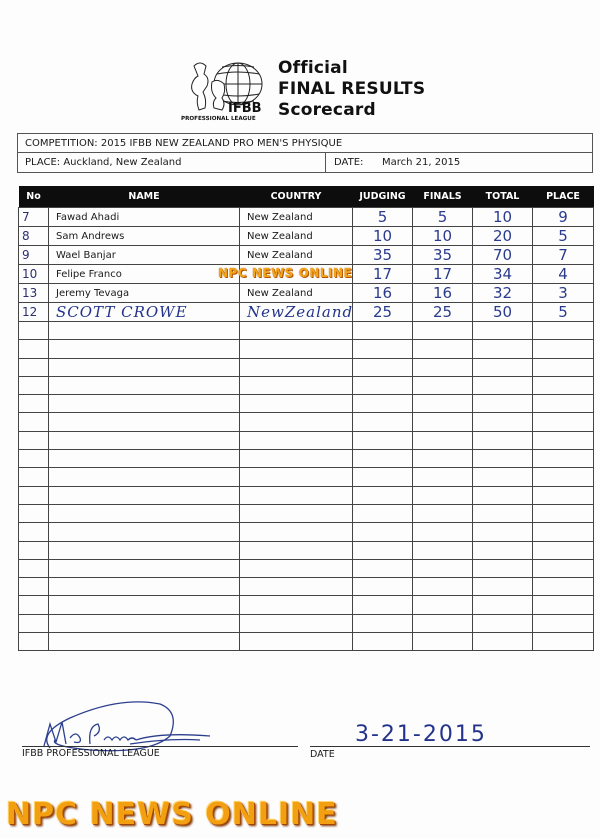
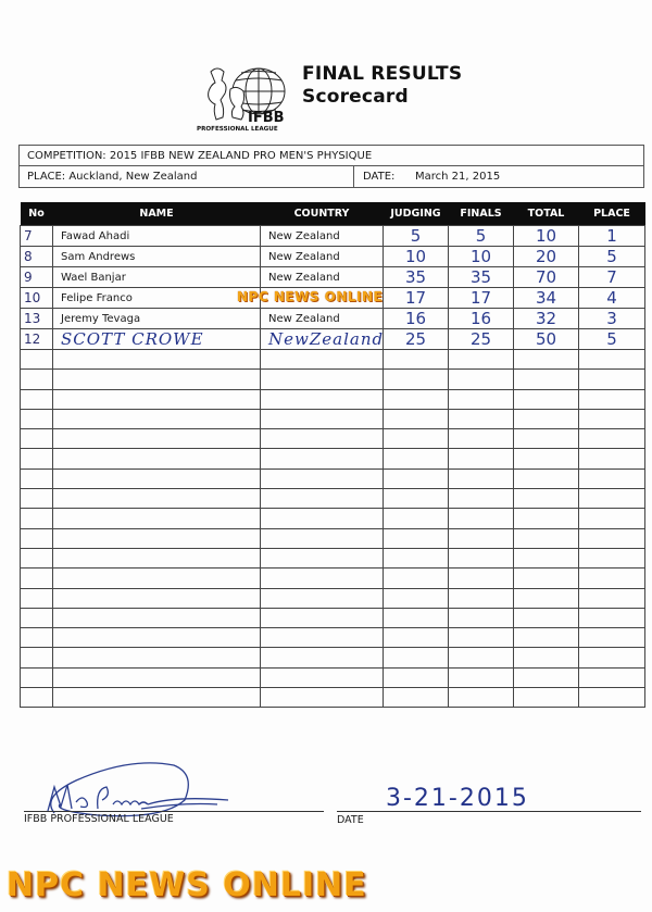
  IFBB
- Official
  FINAL RESULTS
  Scorecard
  COMPETITION: 2015 IFBB NEW ZEALAND PRO MEN'S PHYSIQUE
  PLACE: Auckland, New Zealand
  DATE: March 21, 2015
  No	NAME	COUNTRY	JUDGING	FINALS	TOTAL	PLACE
- 7	Fawad Ahadi	New Zealand	5	5	10	9
+ 7	Fawad Ahadi	New Zealand	5	5	10	1
  8	Sam Andrews	New Zealand	10	10	20	5
  9	Wael Banjar	New Zealand	35	35	70	7
  10	Felipe Franco		17	17	34	4
  13	Jeremy Tevaga	New Zealand	16	16	32	3
  12	SCOTT CROWE	NewZealand	25	25	50	5
  NPC NEWS ONLINE
  IFBB PROFESSIONAL LEAGUE
  3-21-2015
  DATE
  NPC NEWS ONLINE
